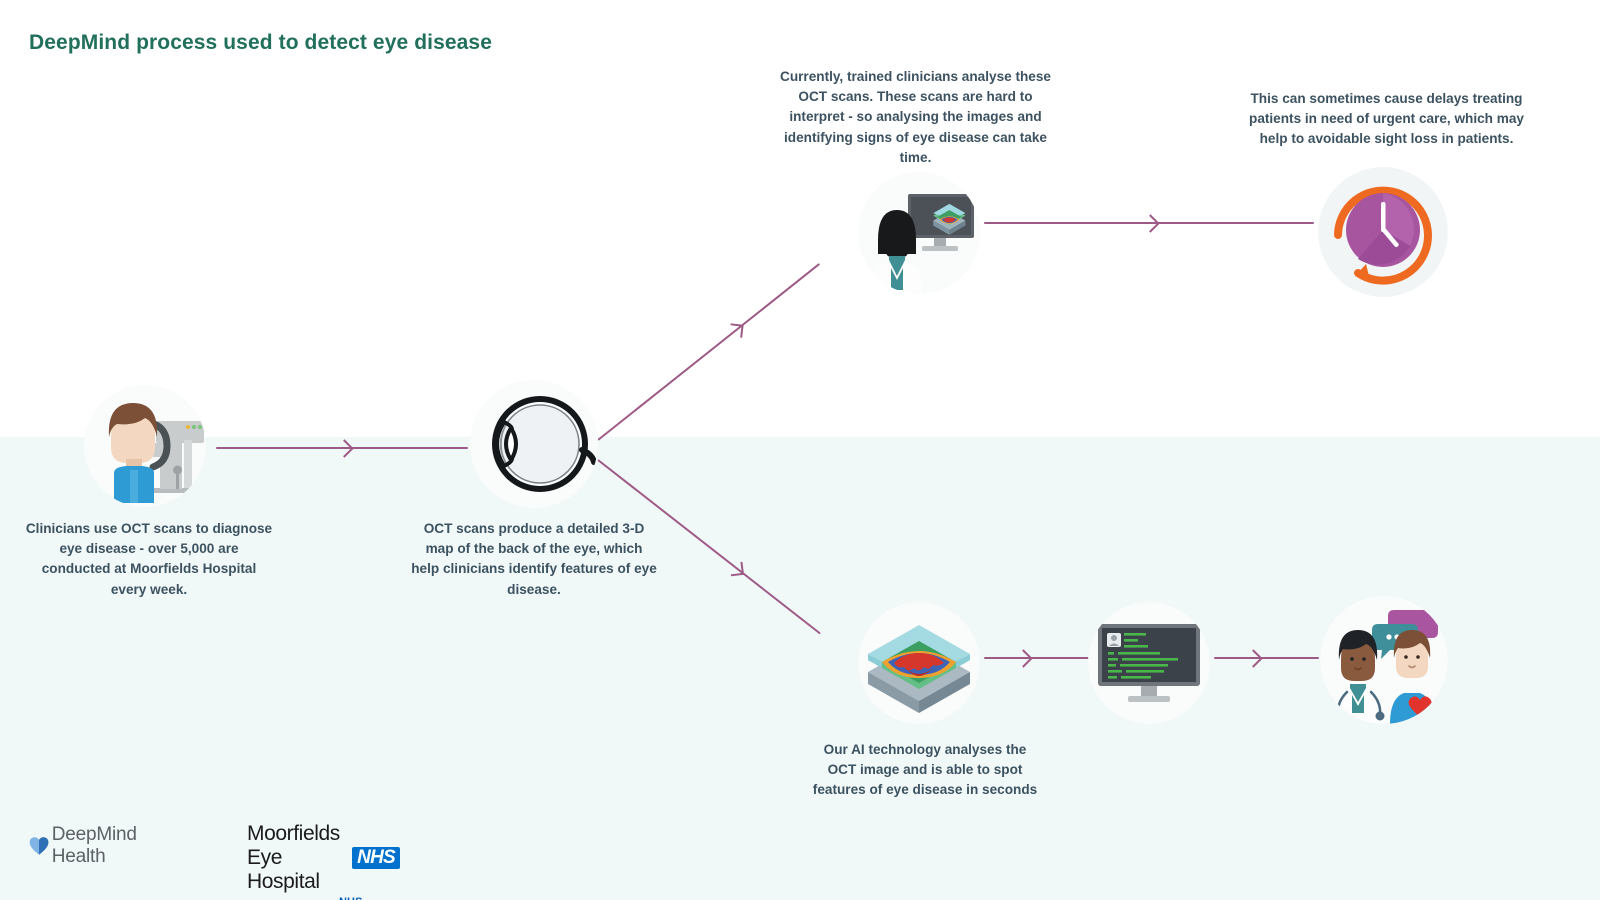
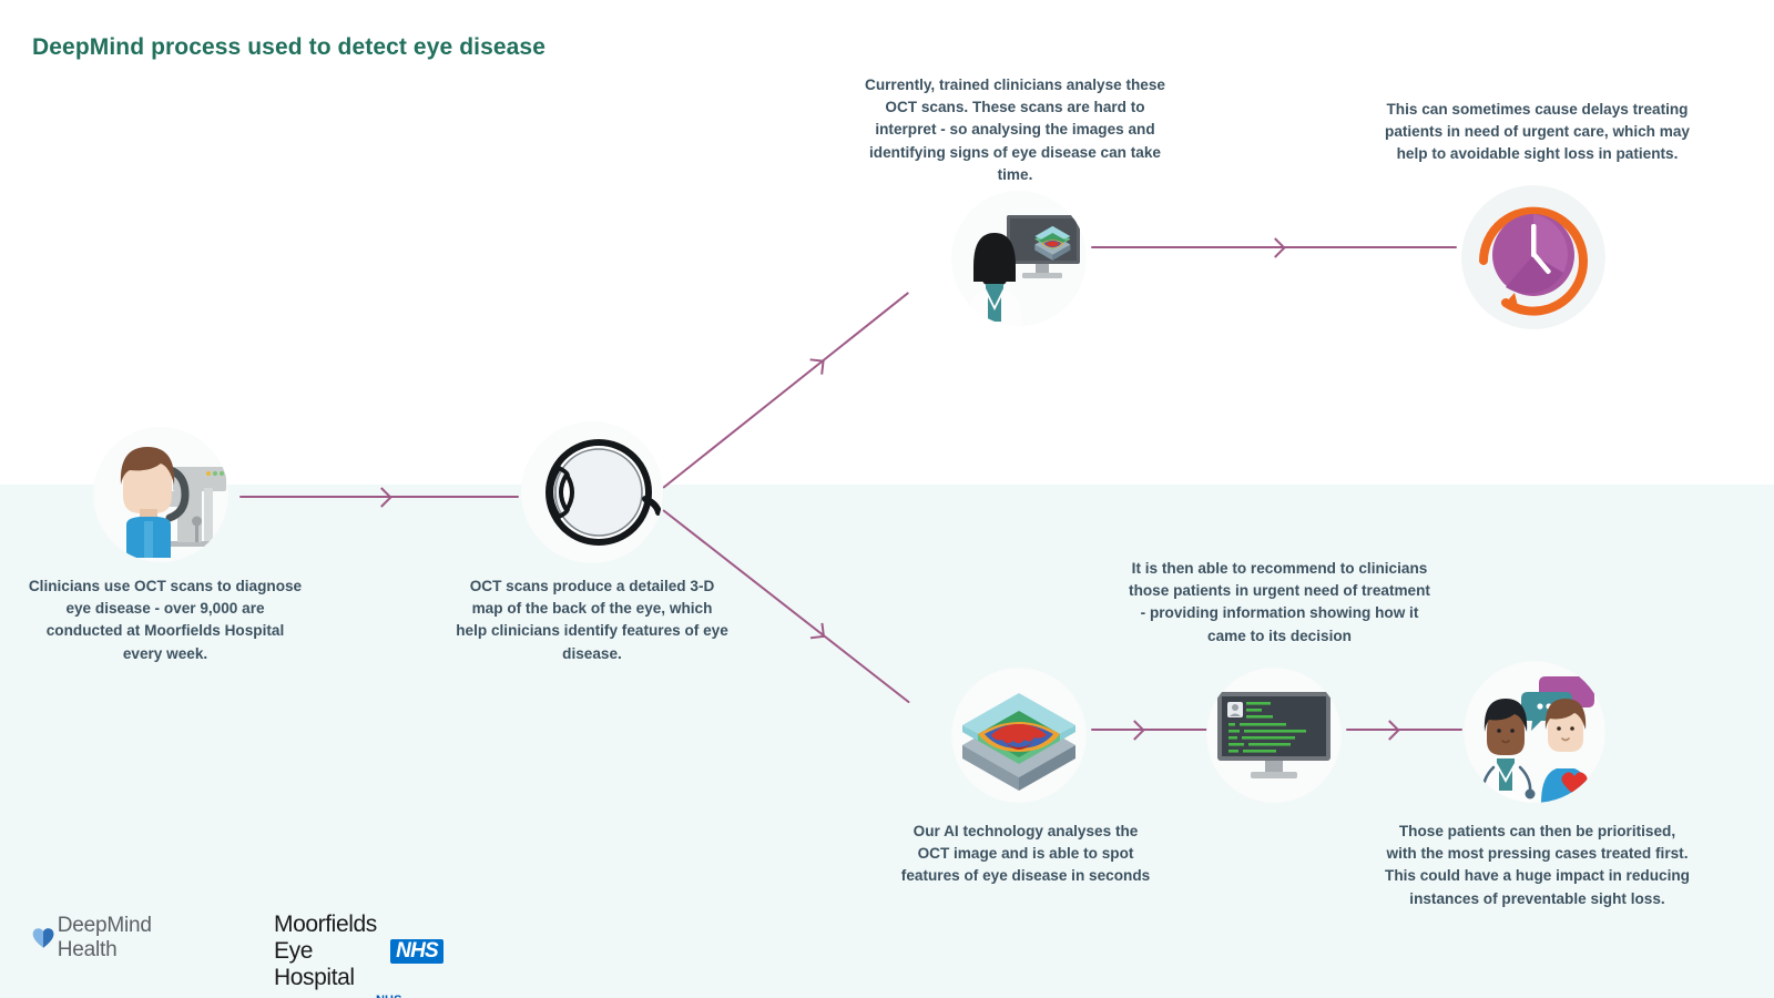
  DeepMind process used to detect eye disease
- Clinicians use OCT scans to diagnose eye disease - over 5,000 are conducted at Moorfields Hospital every week.
+ Clinicians use OCT scans to diagnose eye disease - over 9,000 are conducted at Moorfields Hospital every week.
  OCT scans produce a detailed 3-D map of the back of the eye, which help clinicians identify features of eye disease.
  Currently, trained clinicians analyse these OCT scans. These scans are hard to interpret - so analysing the images and identifying signs of eye disease can take time.
  This can sometimes cause delays treating patients in need of urgent care, which may help to avoidable sight loss in patients.
  Our AI technology analyses the OCT image and is able to spot features of eye disease in seconds
+ It is then able to recommend to clinicians those patients in urgent need of treatment - providing information showing how it came to its decision
+ Those patients can then be prioritised, with the most pressing cases treated first. This could have a huge impact in reducing instances of preventable sight loss.
  DeepMind Health
  Moorfields Eye Hospital
  NHS
